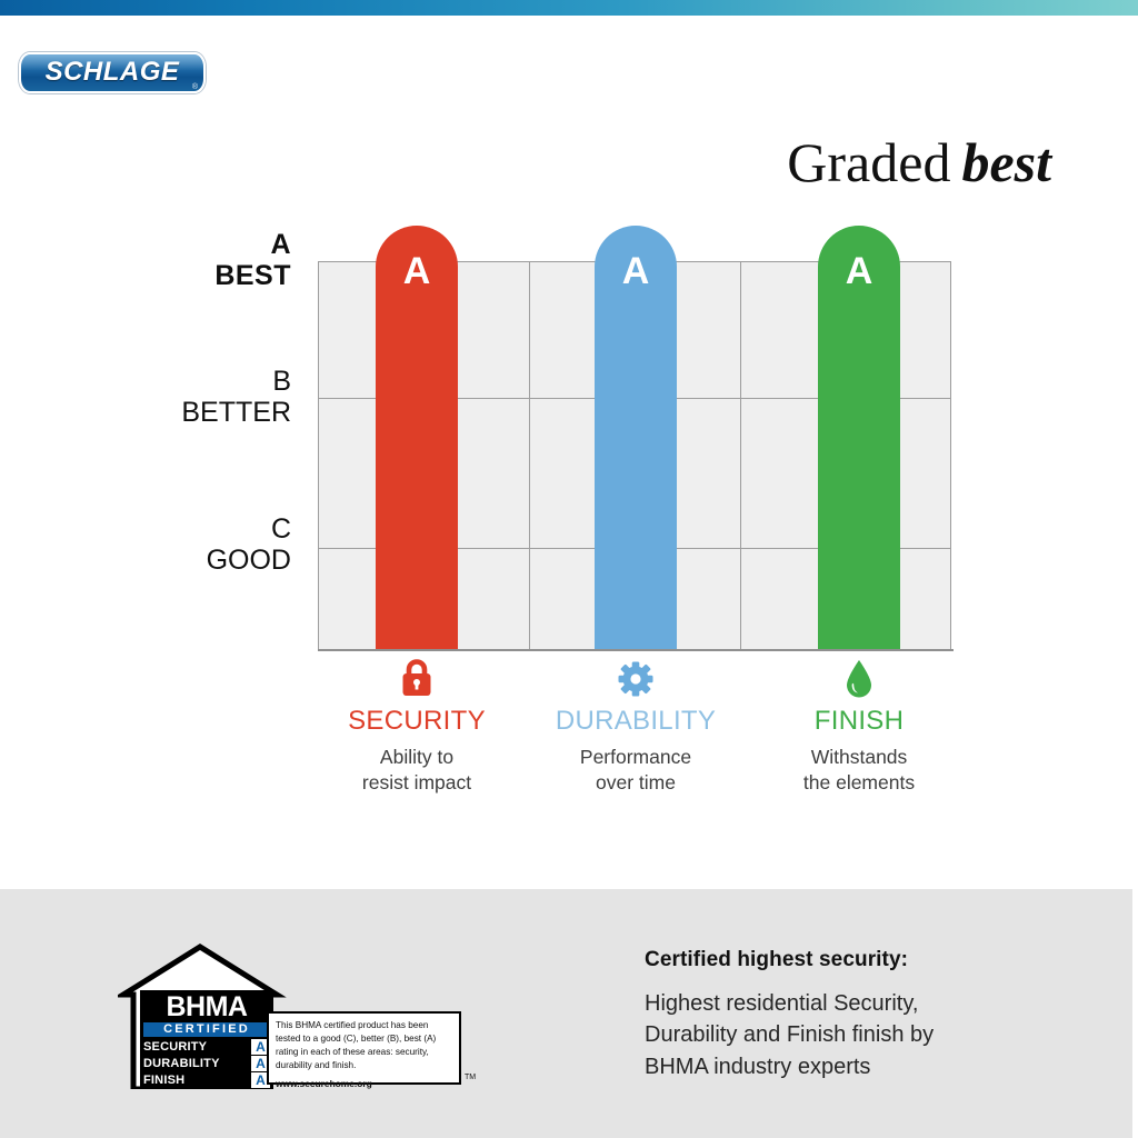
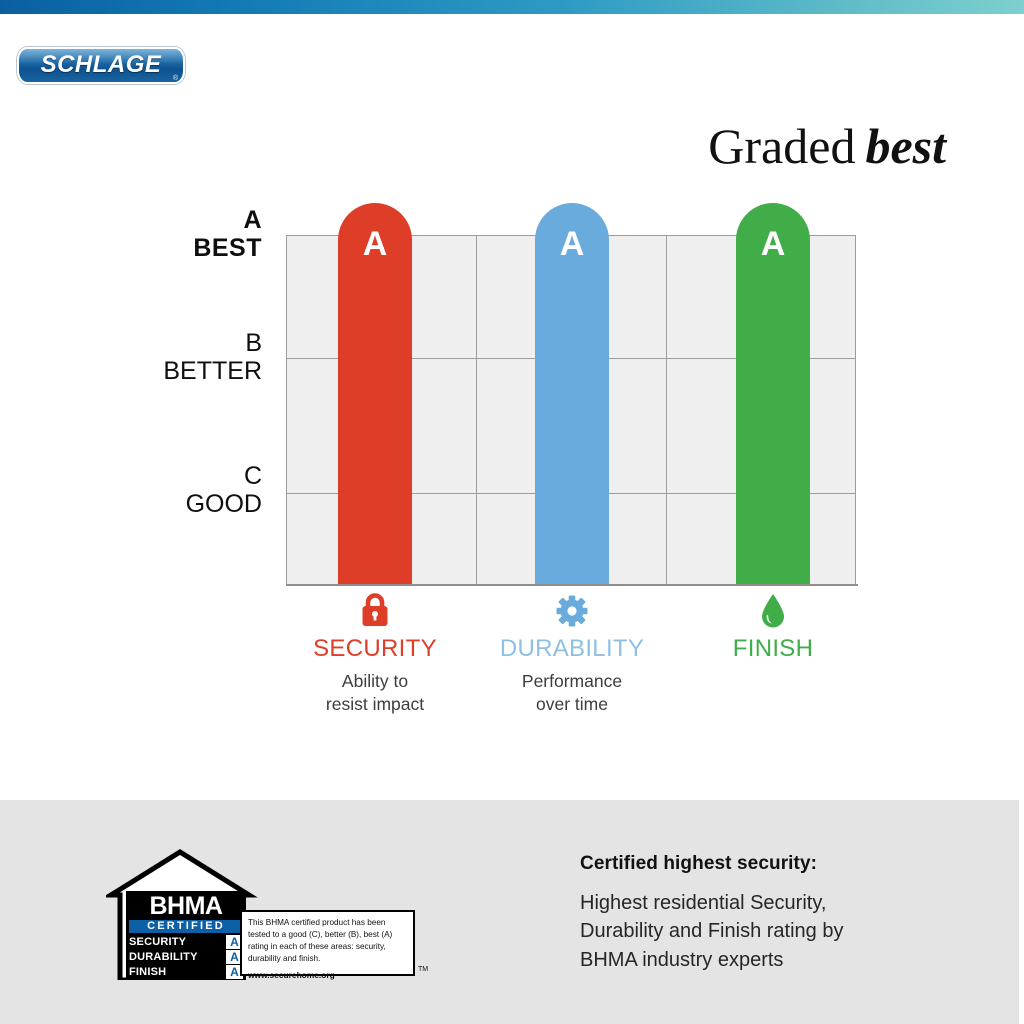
  SCHLAGE
  Graded best
  A
  BEST
  B
  BETTER
  C
  GOOD
  A
  A
  A
  SECURITY
  Ability to
  resist impact
  DURABILITY
  Performance
  over time
  FINISH
- Withstands
- the elements
  BHMA
  CERTIFIED
  SECURITY
  A
  DURABILITY
  A
  FINISH
  A
  This BHMA certified product has been tested to a good (C), better (B), best (A) rating in each of these areas: security, durability and finish.
  www.securehome.org
  Certified highest security:
  Highest residential Security,
- Durability and Finish finish by
+ Durability and Finish rating by
  BHMA industry experts
